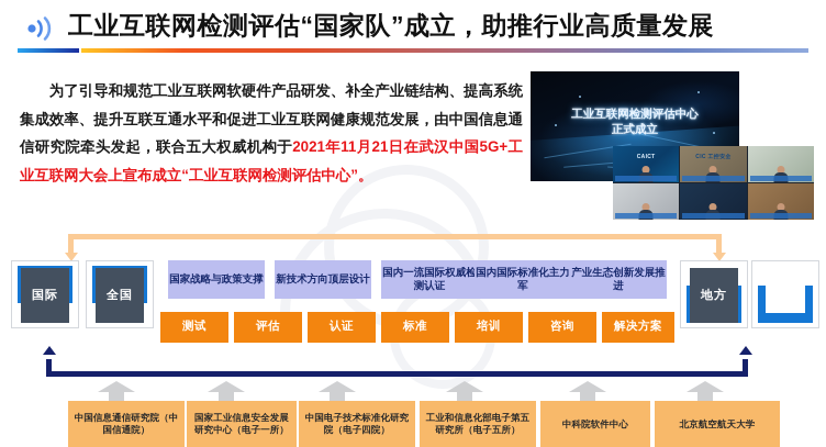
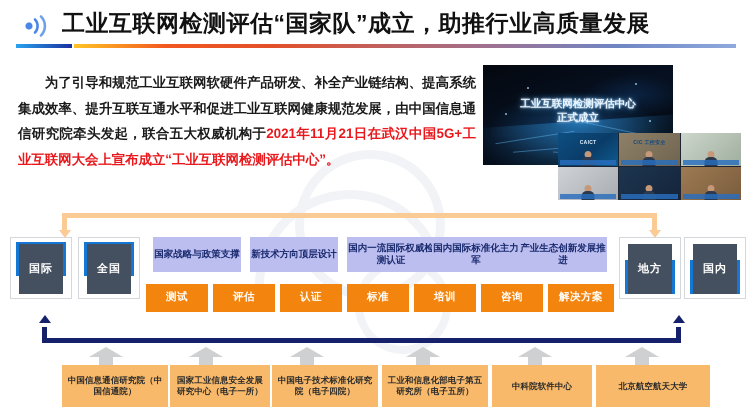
  工业互联网检测评估“国家队”成立，助推行业高质量发展
  为了引导和规范工业互联网软硬件产品研发、补全产业链结构、提高系统集成效率、提升互联互通水平和促进工业互联网健康规范发展，由中国信息通信研究院牵头发起，联合五大权威机构于2021年11月21日在武汉中国5G+工业互联网大会上宣布成立“工业互联网检测评估中心”。
  工业互联网检测评估中心
  正式成立
  国际
  全国
  地方
+ 国内
  国家战略与政策支撑
  新技术方向顶层设计
  国内一流国际权威检测认证
  国内国际标准化主力军
  产业生态创新发展推进
  测试
  评估
  认证
  标准
  培训
  咨询
  解决方案
  中国信息通信研究院（中国信通院）
  国家工业信息安全发展研究中心（电子一所）
  中国电子技术标准化研究院（电子四院）
  工业和信息化部电子第五研究所（电子五所）
  中科院软件中心
  北京航空航天大学
